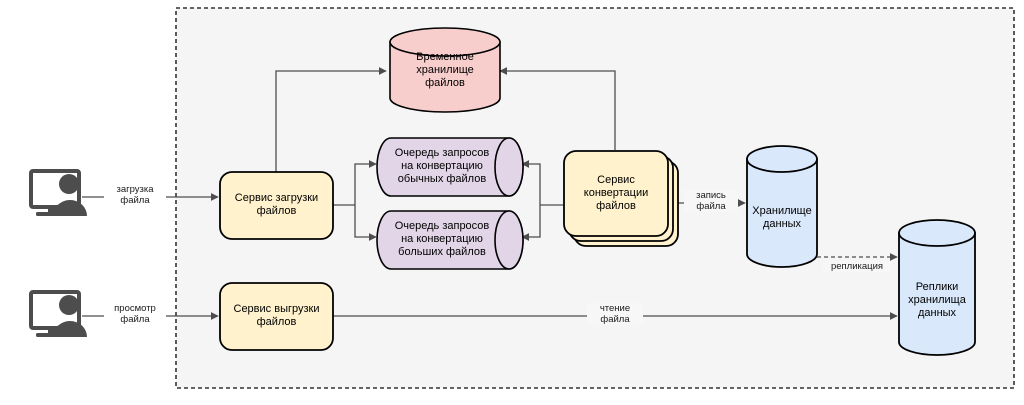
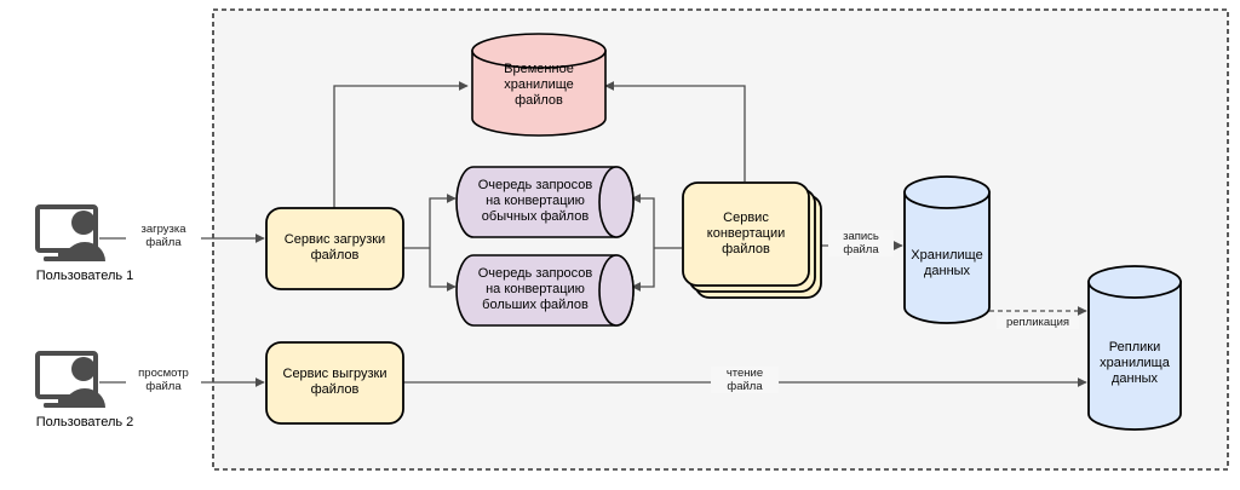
+ Пользователь 1
+ Пользователь 2
  Временное
  хранилище
  файлов
  Сервис загрузки
  файлов
  Сервис выгрузки
  файлов
  Очередь запросов
  на конвертацию
  обычных файлов
  Очередь запросов
  на конвертацию
  больших файлов
  Сервис
  конвертации
  файлов
  Хранилище
  данных
  Реплики
  хранилища
  данных
  загрузка
  файла
  просмотр
  файла
  запись
  файла
  репликация
  чтение
  файла
